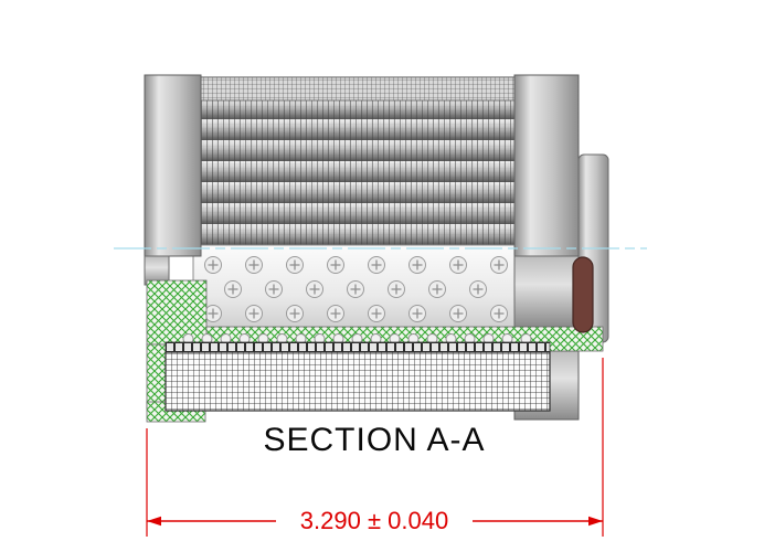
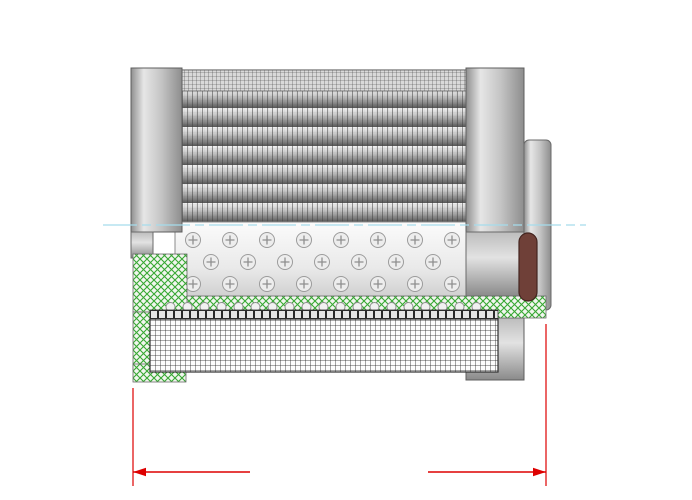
- SECTION A-A
- 3.290 ± 0.040
